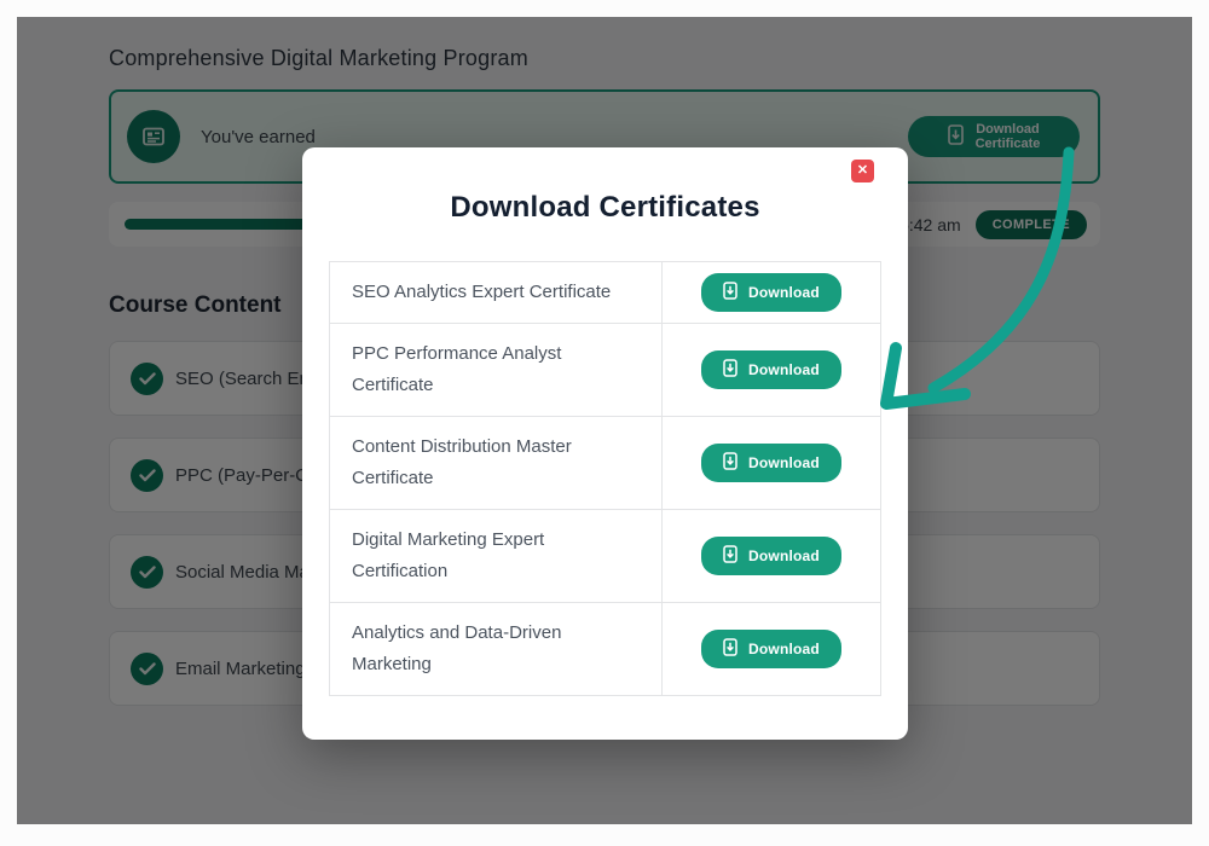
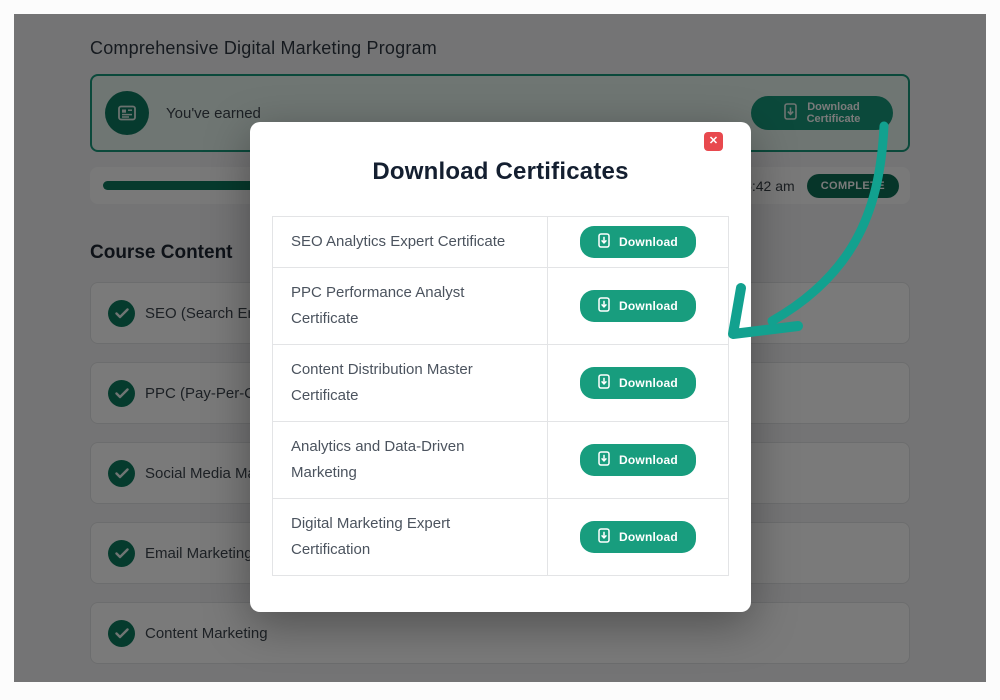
  Comprehensive Digital Marketing Program
  You've earned
  Download
  Certificate
  :42 am
  COMPLEE
  Course Content
  SEO (Search E
  PPC (Pay-Per-
  Social Media M
  Email Marketing
+ Content Marketing
  ✕
  Download Certificates
  SEO Analytics Expert Certificate
  Download
  PPC Performance Analyst Certificate
  Download
  Content Distribution Master Certificate
  Download
- Digital Marketing Expert Certification
+ Analytics and Data-Driven Marketing
  Download
- Analytics and Data-Driven Marketing
+ Digital Marketing Expert Certification
  Download
